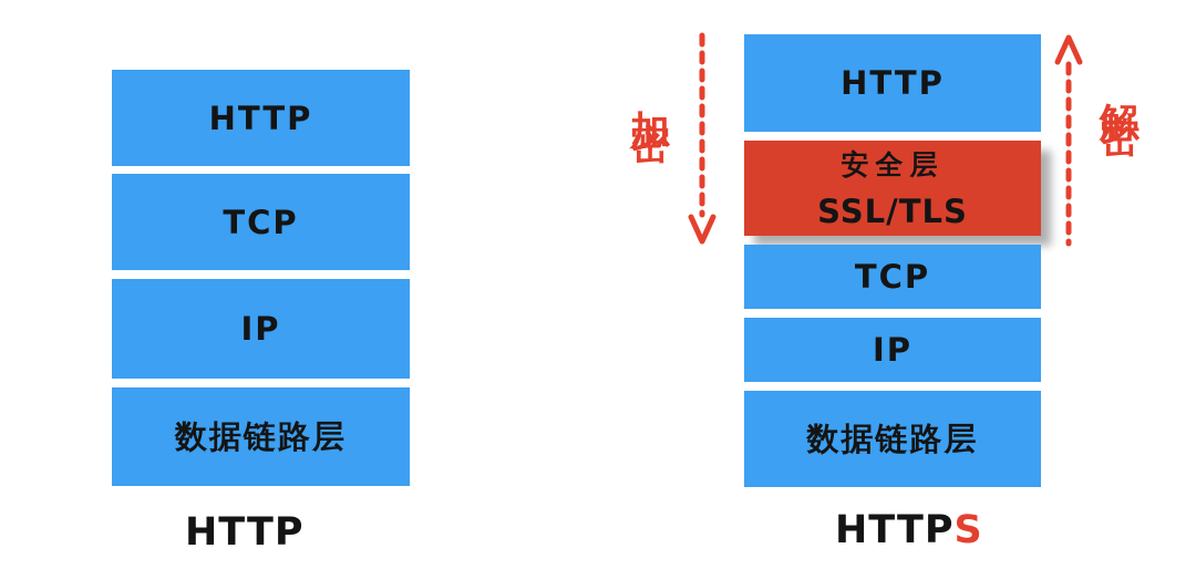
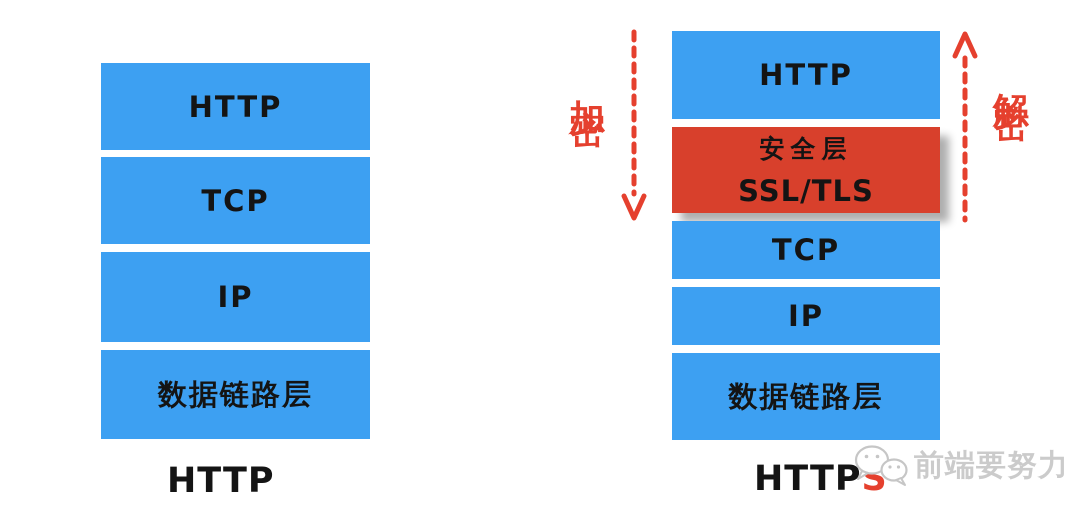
  HTTP
  TCP
  IP
  数据链路层
  HTTP
  HTTP
  安全层
  SSL/TLS
  TCP
  IP
  数据链路层
  HTTPS
+ 前端要努力
